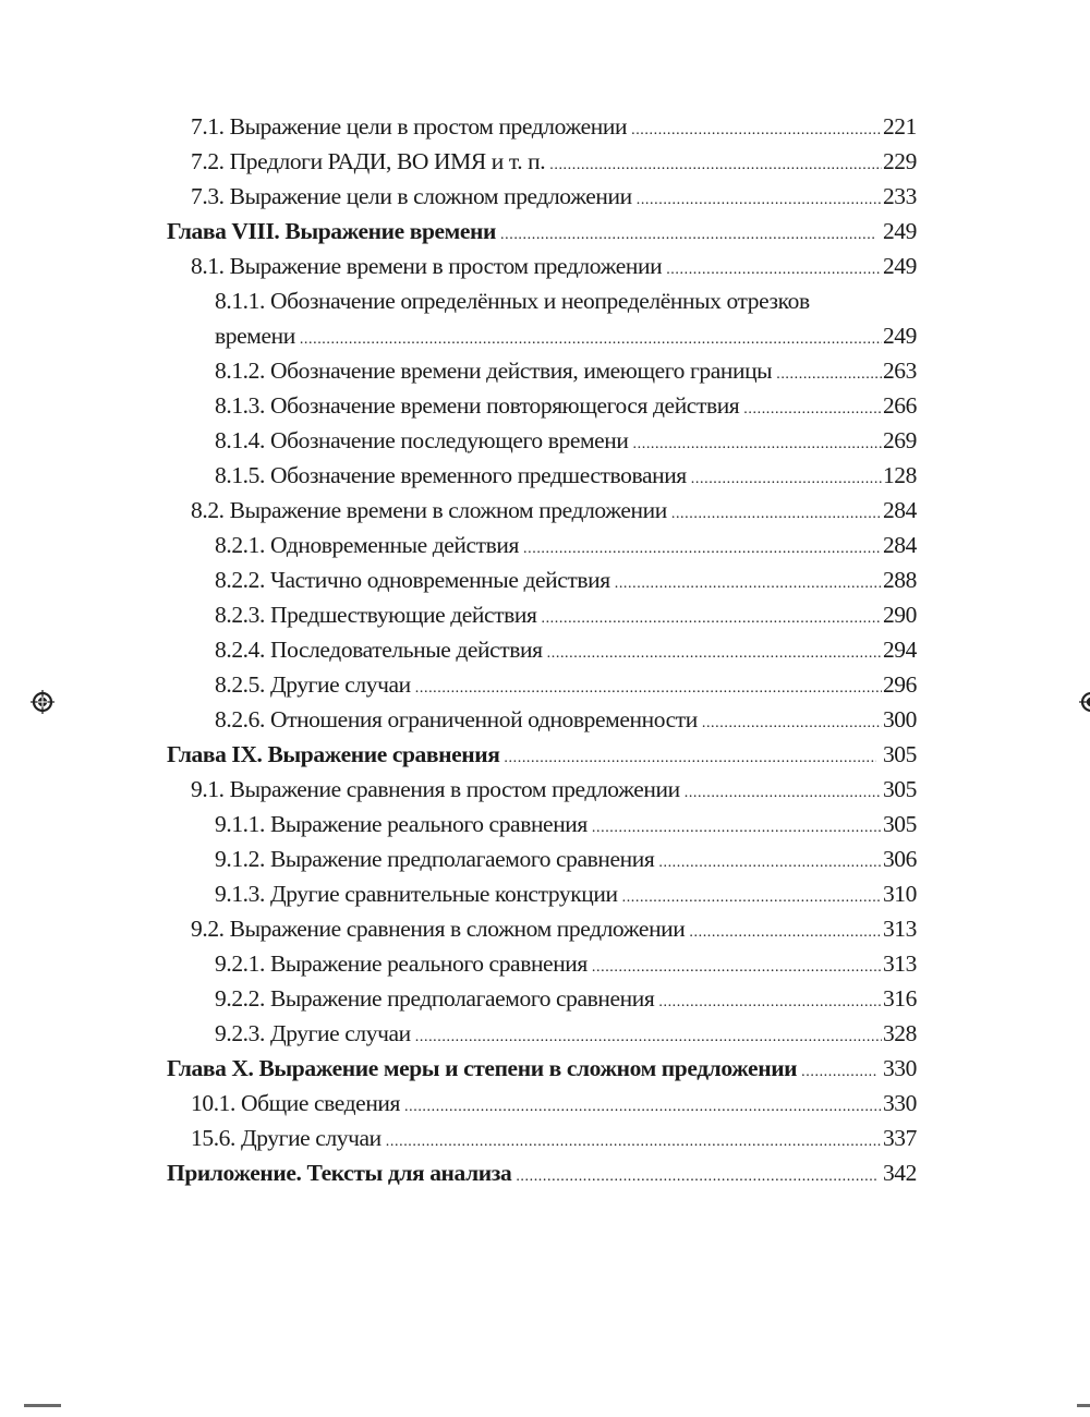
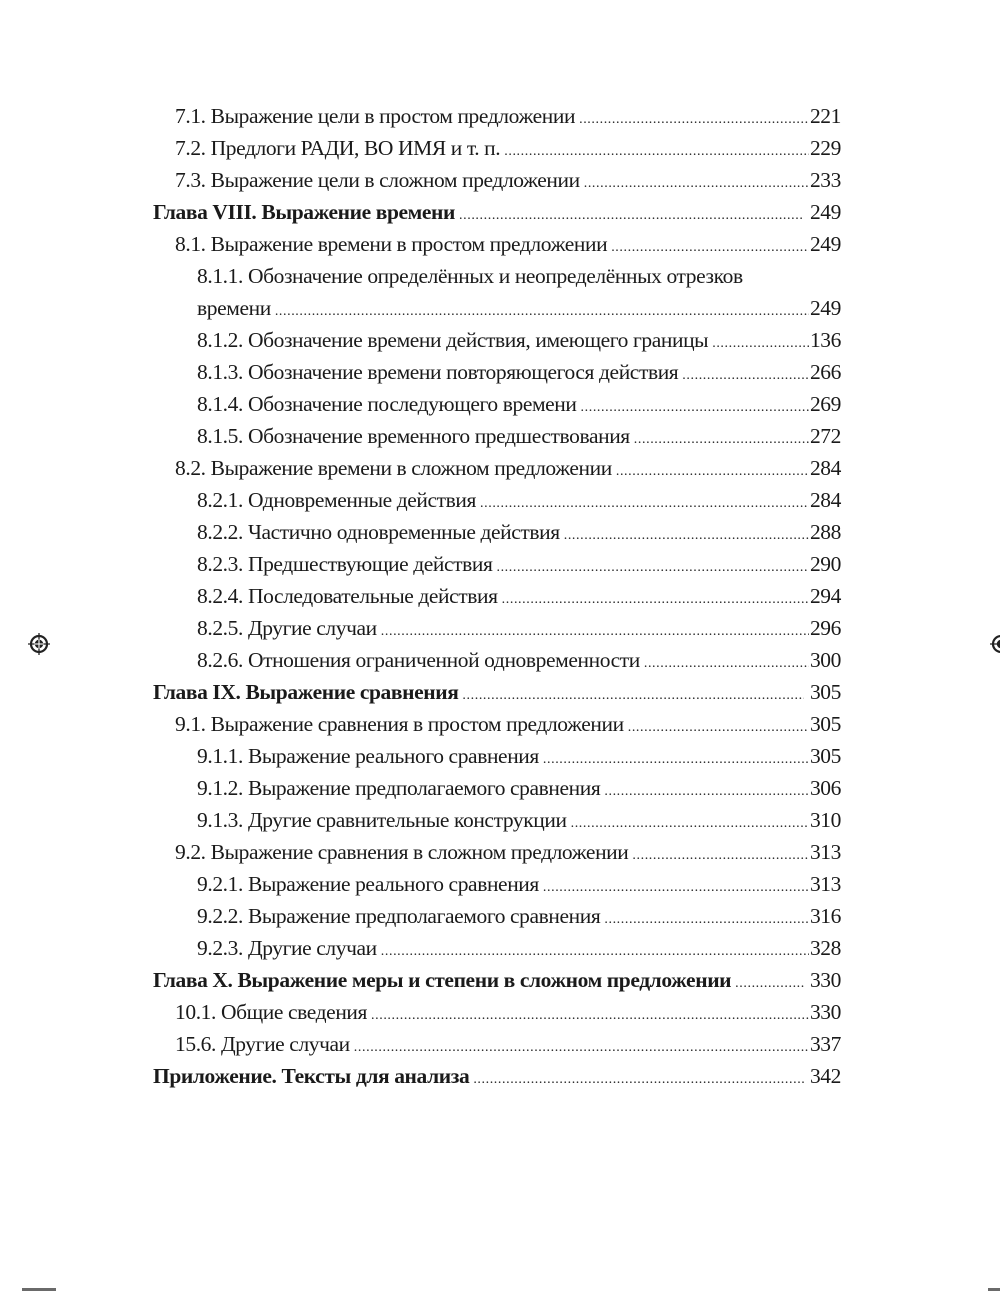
  7.1. Выражение цели в простом предложении
  221
  7.2. Предлоги РАДИ, ВО ИМЯ и т. п.
  229
  7.3. Выражение цели в сложном предложении
  233
  Глава VIII. Выражение времени
  249
  8.1. Выражение времени в простом предложении
  249
  8.1.1. Обозначение определённых и неопределённых отрезков
  времени
  249
  8.1.2. Обозначение времени действия, имеющего границы
- 263
+ 136
  8.1.3. Обозначение времени повторяющегося действия
  266
  8.1.4. Обозначение последующего времени
  269
  8.1.5. Обозначение временного предшествования
- 128
+ 272
  8.2. Выражение времени в сложном предложении
  284
  8.2.1. Одновременные действия
  284
  8.2.2. Частично одновременные действия
  288
  8.2.3. Предшествующие действия
  290
  8.2.4. Последовательные действия
  294
  8.2.5. Другие случаи
  296
  8.2.6. Отношения ограниченной одновременности
  300
  Глава IX. Выражение сравнения
  305
  9.1. Выражение сравнения в простом предложении
  305
  9.1.1. Выражение реального сравнения
  305
  9.1.2. Выражение предполагаемого сравнения
  306
  9.1.3. Другие сравнительные конструкции
  310
  9.2. Выражение сравнения в сложном предложении
  313
  9.2.1. Выражение реального сравнения
  313
  9.2.2. Выражение предполагаемого сравнения
  316
  9.2.3. Другие случаи
  328
  Глава X. Выражение меры и степени в сложном предложении
  330
  10.1. Общие сведения
  330
  15.6. Другие случаи
  337
  Приложение. Тексты для анализа
  342
